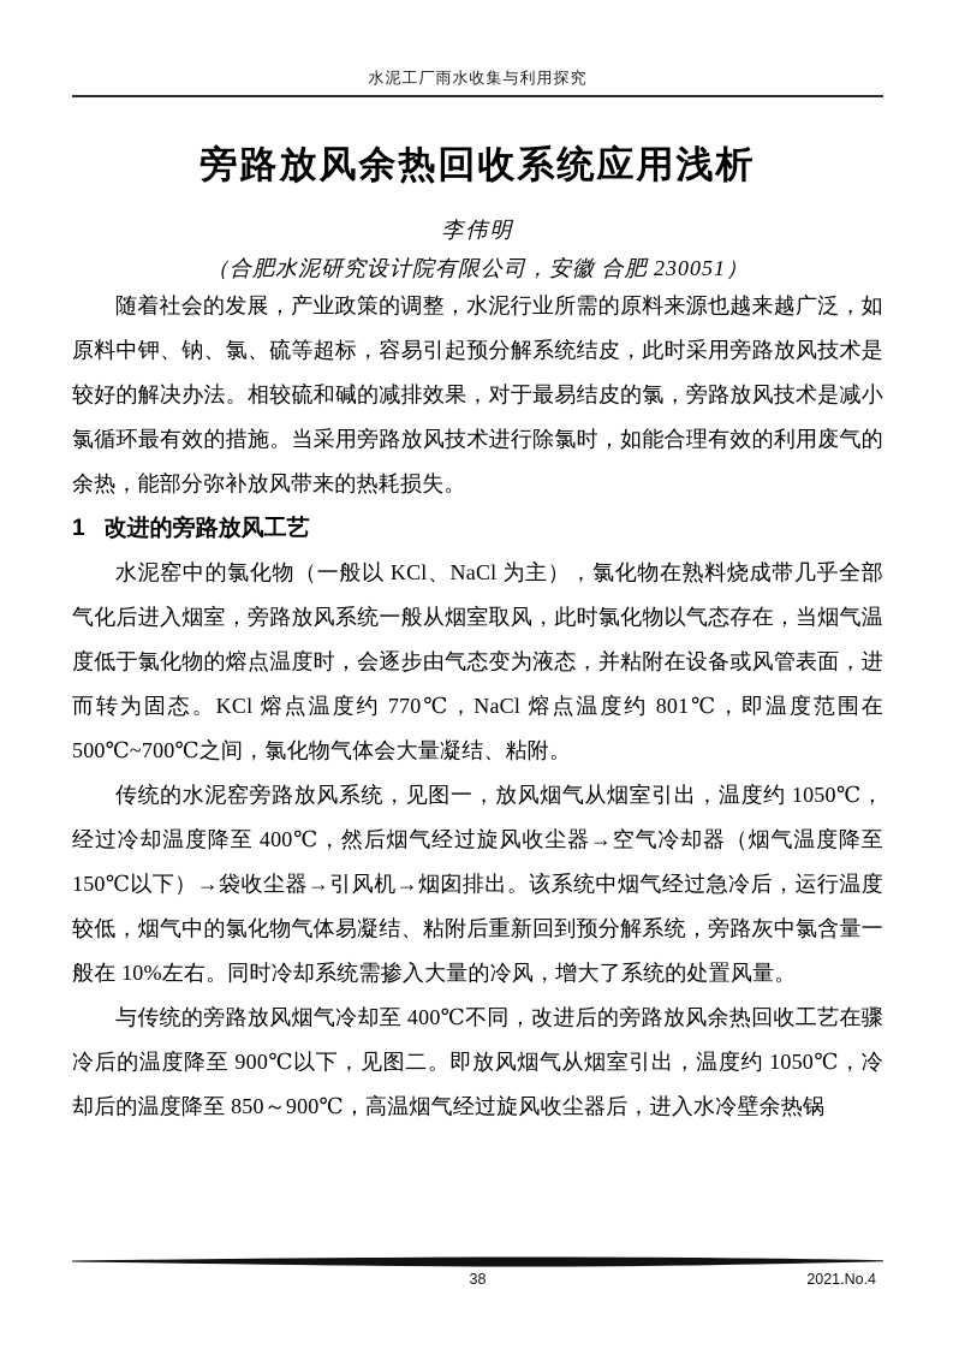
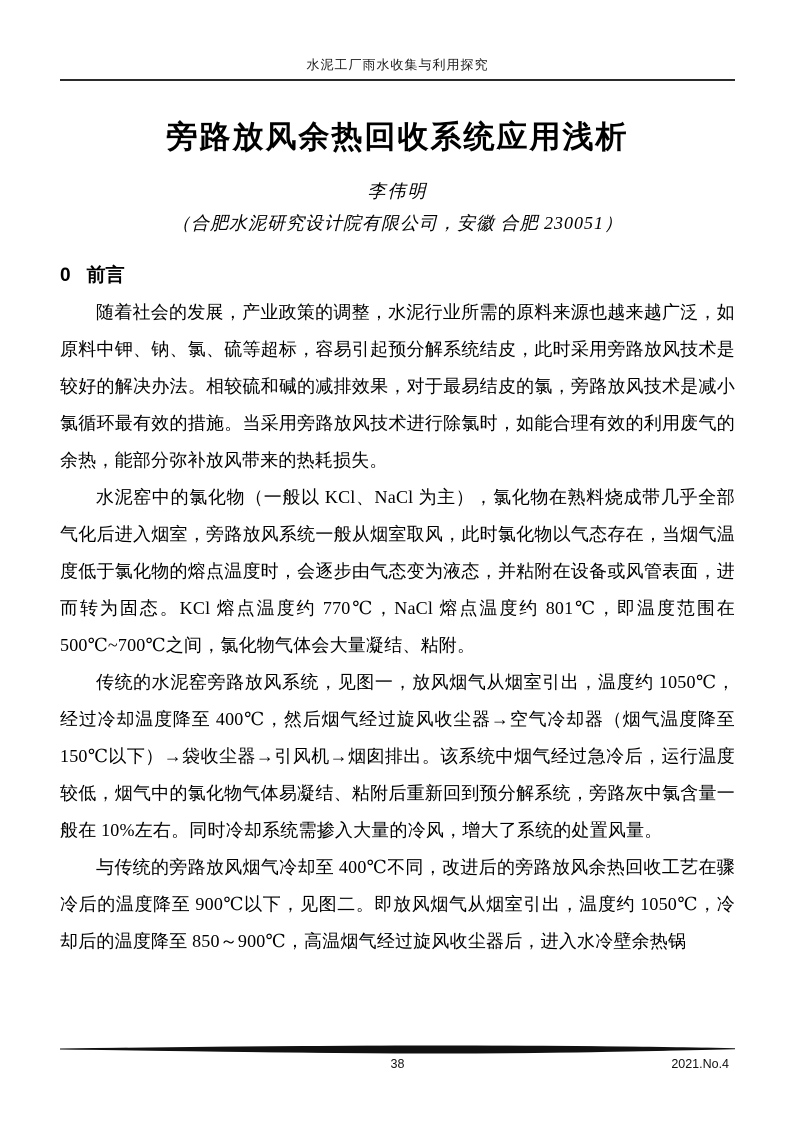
  水泥工厂雨水收集与利用探究
  旁路放风余热回收系统应用浅析
  李伟明
  （合肥水泥研究设计院有限公司，安徽 合肥 230051）
+ 0 前言
  随着社会的发展，产业政策的调整，水泥行业所需的原料来源也越来越广泛，如原料中钾、钠、氯、硫等超标，容易引起预分解系统结皮，此时采用旁路放风技术是较好的解决办法。相较硫和碱的减排效果，对于最易结皮的氯，旁路放风技术是减小氯循环最有效的措施。当采用旁路放风技术进行除氯时，如能合理有效的利用废气的余热，能部分弥补放风带来的热耗损失。
- 1 改进的旁路放风工艺
  水泥窑中的氯化物（一般以 KCl、NaCl 为主），氯化物在熟料烧成带几乎全部气化后进入烟室，旁路放风系统一般从烟室取风，此时氯化物以气态存在，当烟气温度低于氯化物的熔点温度时，会逐步由气态变为液态，并粘附在设备或风管表面，进而转为固态。KCl 熔点温度约 770℃，NaCl 熔点温度约 801℃，即温度范围在 500℃~700℃之间，氯化物气体会大量凝结、粘附。
  传统的水泥窑旁路放风系统，见图一，放风烟气从烟室引出，温度约 1050℃，经过冷却温度降至 400℃，然后烟气经过旋风收尘器→空气冷却器（烟气温度降至 150℃以下）→袋收尘器→引风机→烟囱排出。该系统中烟气经过急冷后，运行温度较低，烟气中的氯化物气体易凝结、粘附后重新回到预分解系统，旁路灰中氯含量一般在 10%左右。同时冷却系统需掺入大量的冷风，增大了系统的处置风量。
  与传统的旁路放风烟气冷却至 400℃不同，改进后的旁路放风余热回收工艺在骤冷后的温度降至 900℃以下，见图二。即放风烟气从烟室引出，温度约 1050℃，冷却后的温度降至 850～900℃，高温烟气经过旋风收尘器后，进入水冷壁余热锅
  38
  2021.No.4
